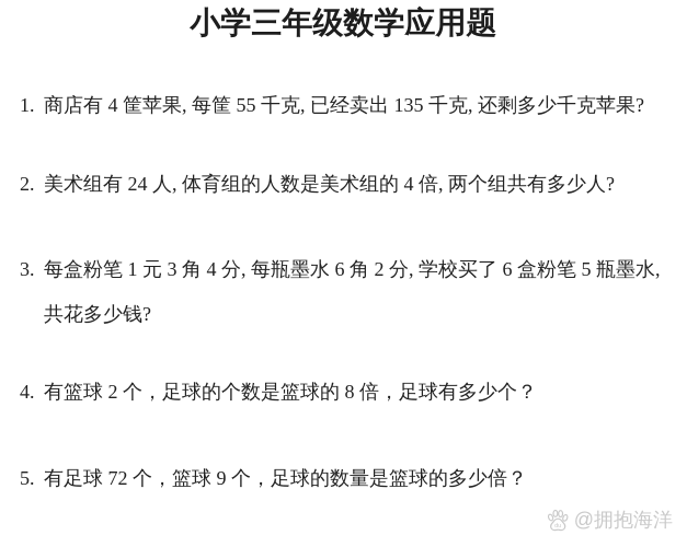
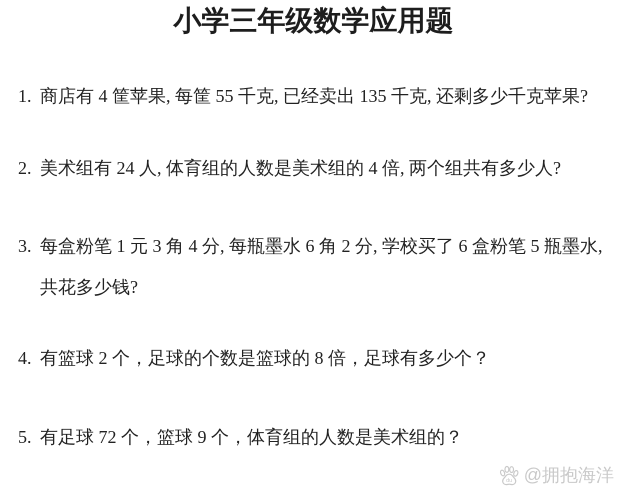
  小学三年级数学应用题
  1.
  商店有 4 筐苹果, 每筐 55 千克, 已经卖出 135 千克, 还剩多少千克苹果?
  2.
  美术组有 24 人, 体育组的人数是美术组的 4 倍, 两个组共有多少人?
  3.
  每盒粉笔 1 元 3 角 4 分, 每瓶墨水 6 角 2 分, 学校买了 6 盒粉笔 5 瓶墨水,
  共花多少钱?
  4.
  有篮球 2 个，足球的个数是篮球的 8 倍，足球有多少个？
  5.
- 有足球 72 个，篮球 9 个，足球的数量是篮球的多少倍？
+ 有足球 72 个，篮球 9 个，体育组的人数是美术组的？
  @拥抱海洋
